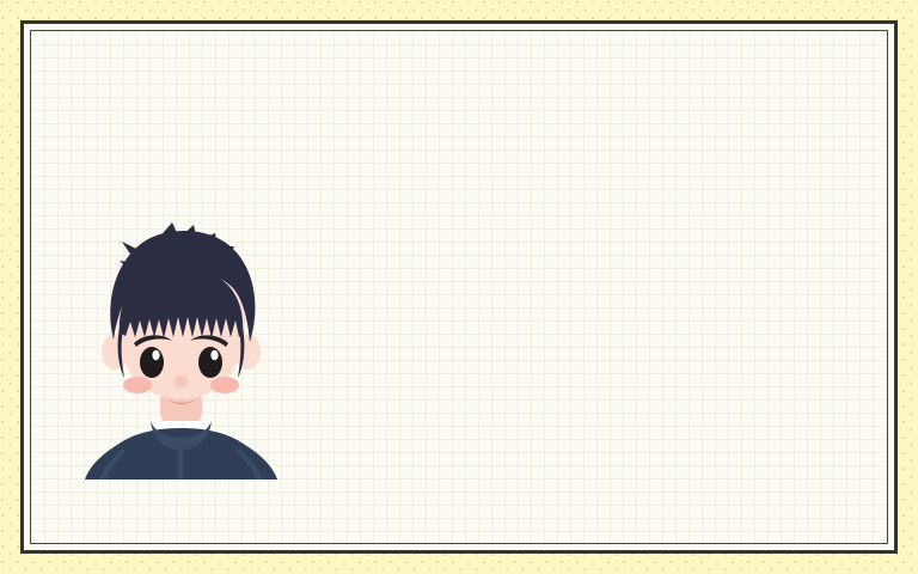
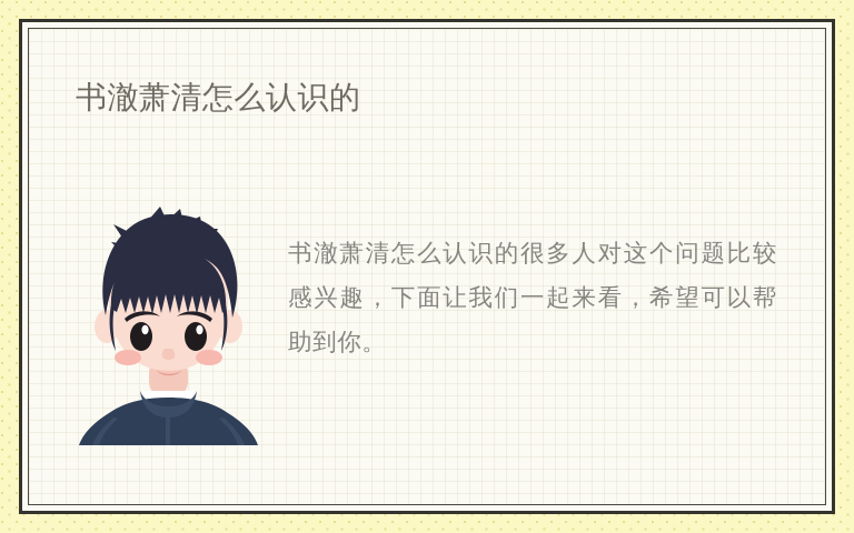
+ 书澈萧清怎么认识的
+ 书澈萧清怎么认识的很多人对这个问题比较感兴趣，下面让我们一起来看，希望可以帮助到你。
